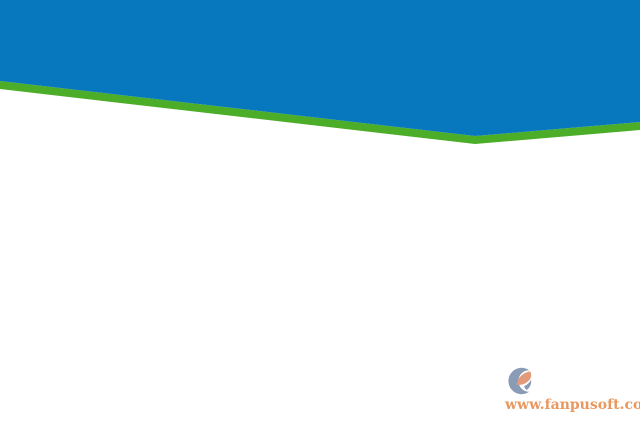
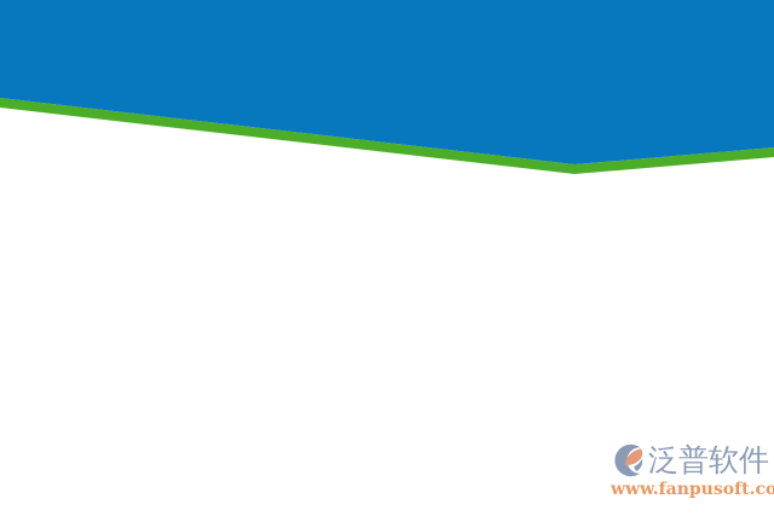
+ 泛普软件
  www.fanpusoft.co
